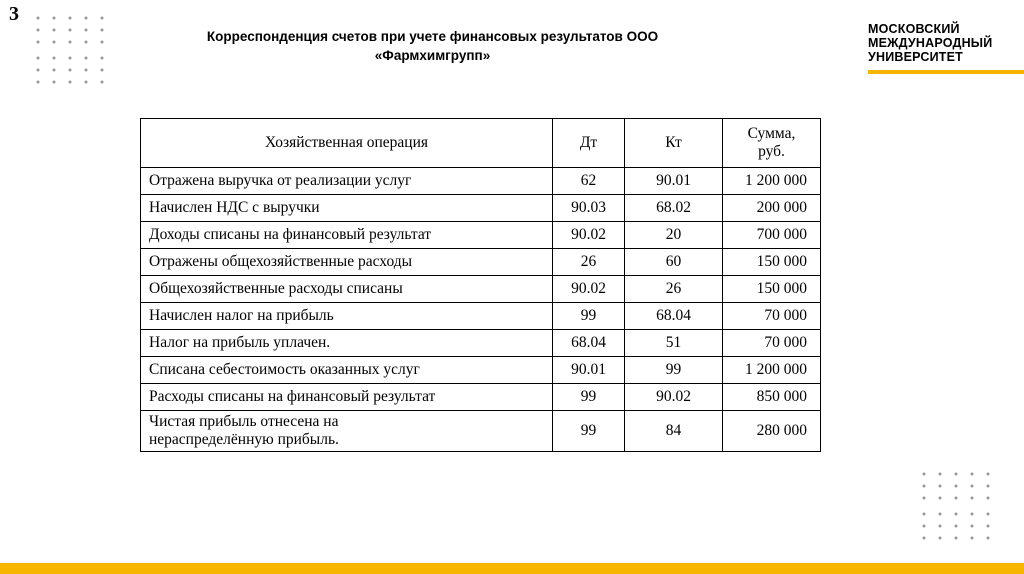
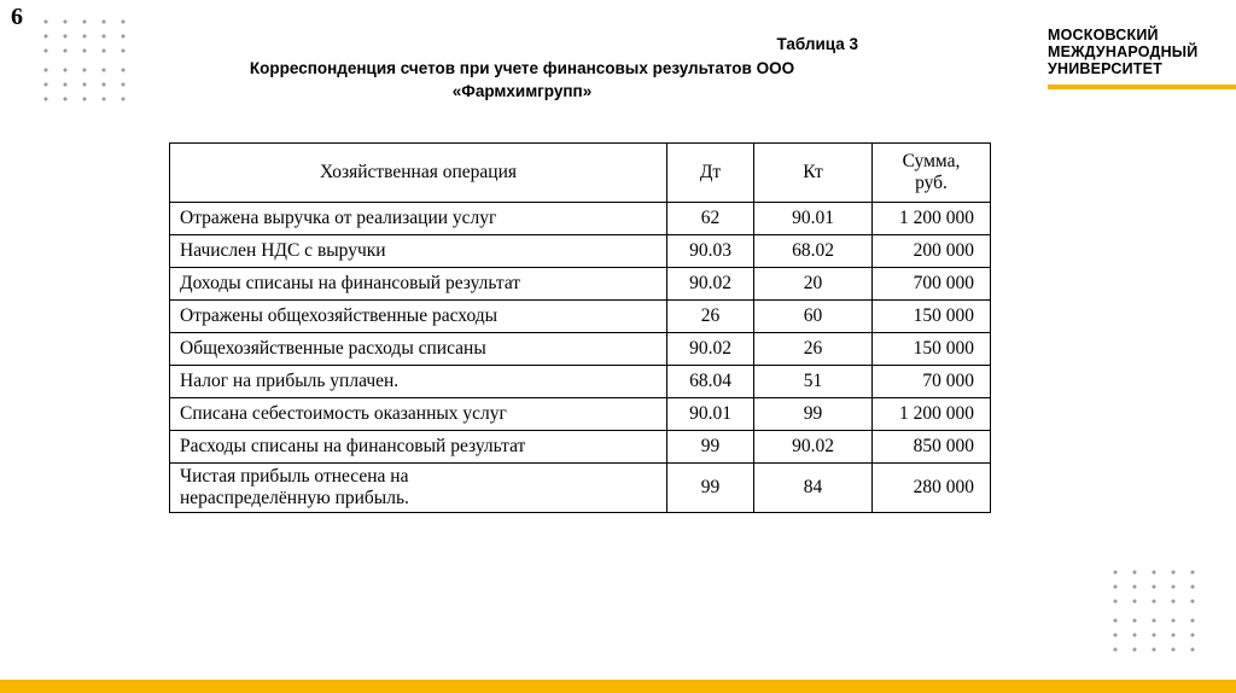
- 3
+ 6
+ Таблица 3
  Корреспонденция счетов при учете финансовых результатов ООО
  «Фармхимгрупп»
  МОСКОВСКИЙ
  МЕЖДУНАРОДНЫЙ
  УНИВЕРСИТЕТ
  Хозяйственная операция	Дт	Кт	Сумма, руб.
  Отражена выручка от реализации услуг	62	90.01	1 200 000
  Начислен НДС с выручки	90.03	68.02	200 000
  Доходы списаны на финансовый результат	90.02	20	700 000
  Отражены общехозяйственные расходы	26	60	150 000
  Общехозяйственные расходы списаны	90.02	26	150 000
- Начислен налог на прибыль	99	68.04	70 000
  Налог на прибыль уплачен.	68.04	51	70 000
  Списана себестоимость оказанных услуг	90.01	99	1 200 000
  Расходы списаны на финансовый результат	99	90.02	850 000
  Чистая прибыль отнесена на нераспределённую прибыль.	99	84	280 000
